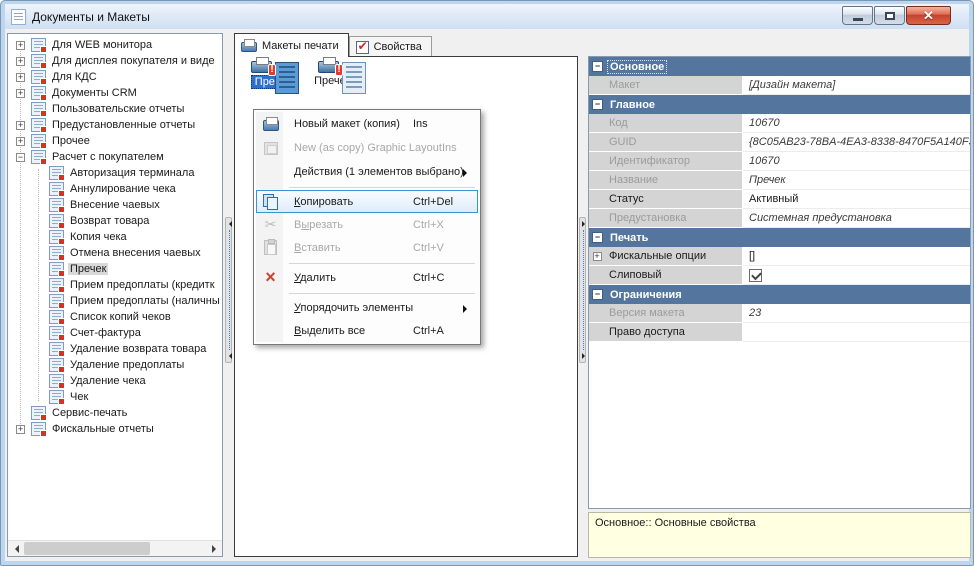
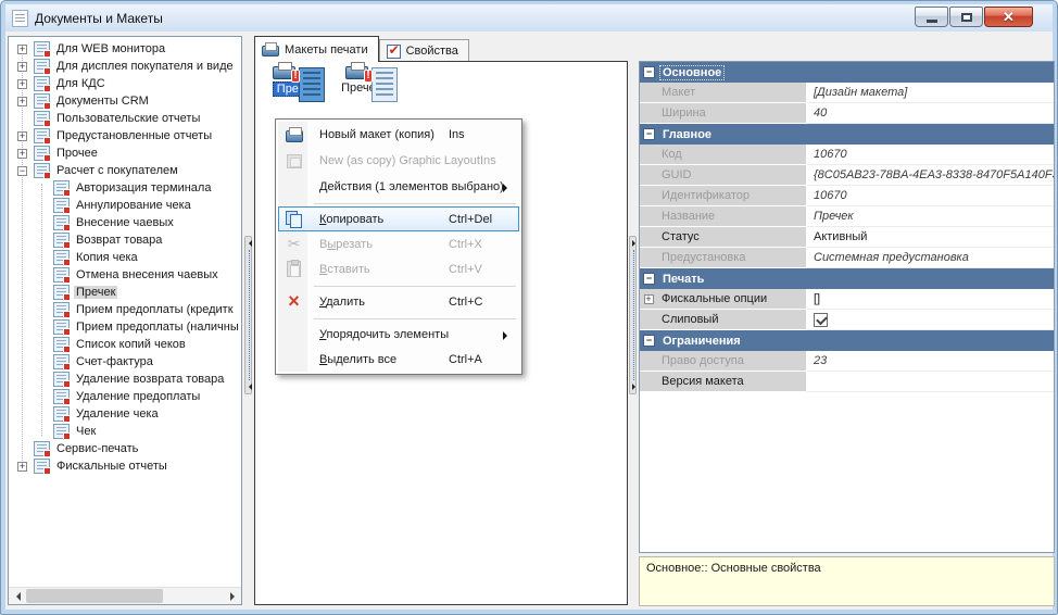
  Документы и Макеты
  ✕
  +
  Для WEB монитора
  +
  Для дисплея покупателя и виде
  +
  Для КДС
  +
  Документы CRM
  Пользовательские отчеты
  +
  Предустановленные отчеты
  +
  Прочее
  −
  Расчет с покупателем
  Авторизация терминала
  Аннулирование чека
  Внесение чаевых
  Возврат товара
  Копия чека
  Отмена внесения чаевых
  Пречек
  Прием предоплаты (кредитк
  Прием предоплаты (наличны
  Список копий чеков
  Счет-фактура
  Удаление возврата товара
  Удаление предоплаты
  Удаление чека
  Чек
  Сервис-печать
  +
  Фискальные отчеты
  Макеты печати
  Свойства
  −
  Основное
  Макет
  [Дизайн макета]
+ Ширина
+ 40
  −
  Главное
  Код
  10670
  GUID
  {8C05AB23-78BA-4EA3-8338-8470F5A140F
  Идентификатор
  10670
  Название
  Пречек
  Статус
  Активный
  Предустановка
  Системная предустановка
  −
  Печать
  +
  Фискальные опции
  []
  Слиповый
  −
  Ограничения
- Версия макета
+ Право доступа
  23
- Право доступа
+ Версия макета
  Основное:: Основные свойства
  Новый макет (копия)
  Ins
  New (as copy) Graphic Layout
  Ins
  Действия (1 элементов выбрано)
  Копировать
  Ctrl+Del
  Вырезать
  Ctrl+X
  Вставить
  Ctrl+V
  Удалить
  Ctrl+C
  Упорядочить элементы
  Выделить все
  Ctrl+A
